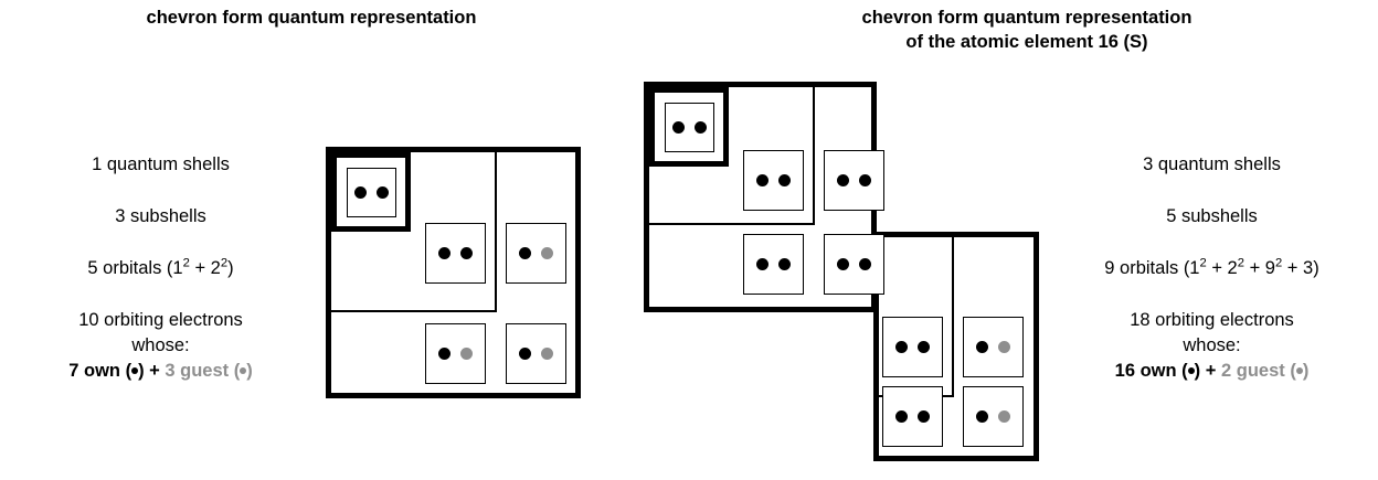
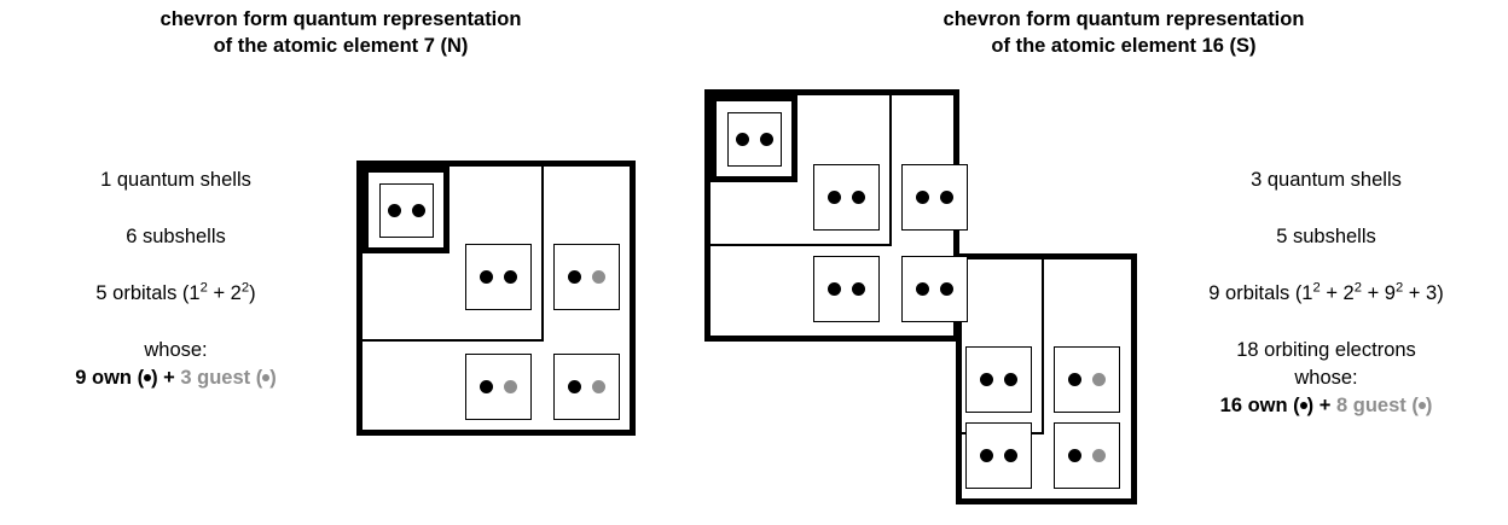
  chevron form quantum representation
+ of the atomic element 7 (N)
  chevron form quantum representation
  of the atomic element 16 (S)
  1 quantum shells
- 3 subshells
+ 6 subshells
  5 orbitals (12 + 22)
- 10 orbiting electrons
  whose:
- 7 own ( ) + 3 guest ( )
+ 9 own ( ) + 3 guest ( )
  3 quantum shells
  5 subshells
  9 orbitals (12 + 22 + 92 + 3)
  18 orbiting electrons
  whose:
- 16 own ( ) + 2 guest ( )
+ 16 own ( ) + 8 guest ( )
